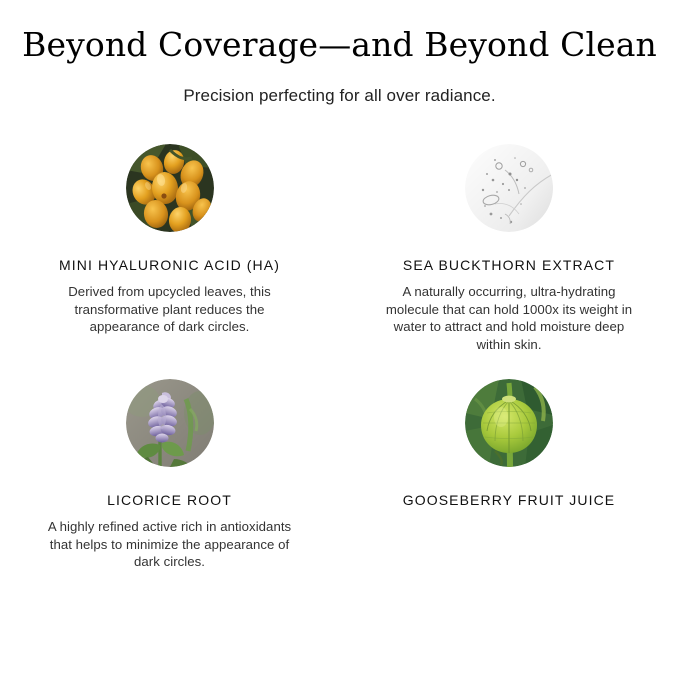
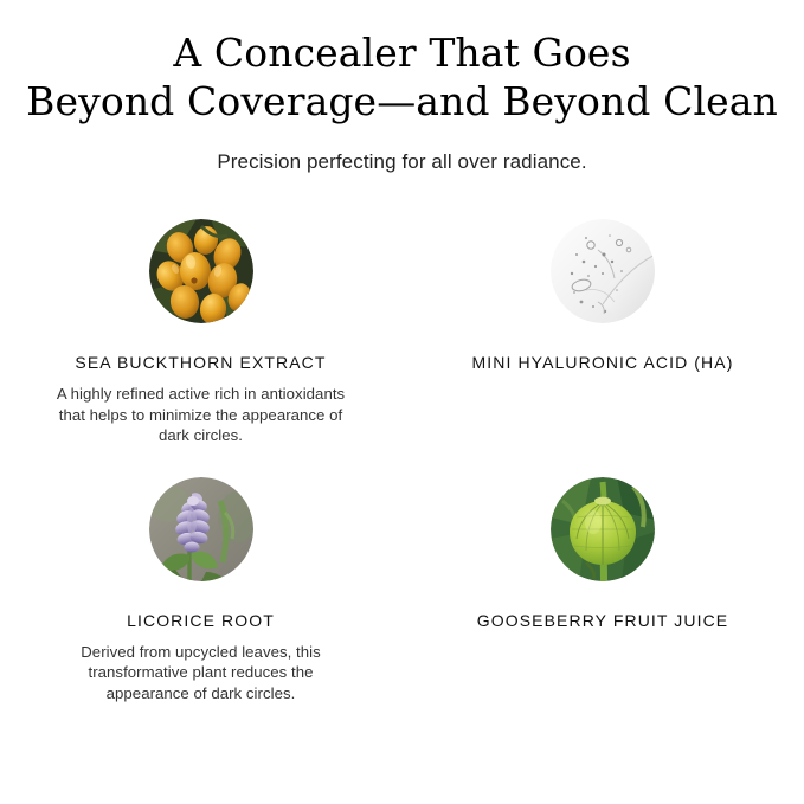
+ A Concealer That Goes
  Beyond Coverage—and Beyond Clean
  Precision perfecting for all over radiance.
- MINI HYALURONIC ACID (HA)
+ SEA BUCKTHORN EXTRACT
- Derived from upcycled leaves, this transformative plant reduces the appearance of dark circles.
+ A highly refined active rich in antioxidants that helps to minimize the appearance of dark circles.
- SEA BUCKTHORN EXTRACT
+ MINI HYALURONIC ACID (HA)
- A naturally occurring, ultra-hydrating molecule that can hold 1000x its weight in water to attract and hold moisture deep within skin.
  LICORICE ROOT
- A highly refined active rich in antioxidants that helps to minimize the appearance of dark circles.
+ Derived from upcycled leaves, this transformative plant reduces the appearance of dark circles.
  GOOSEBERRY FRUIT JUICE
